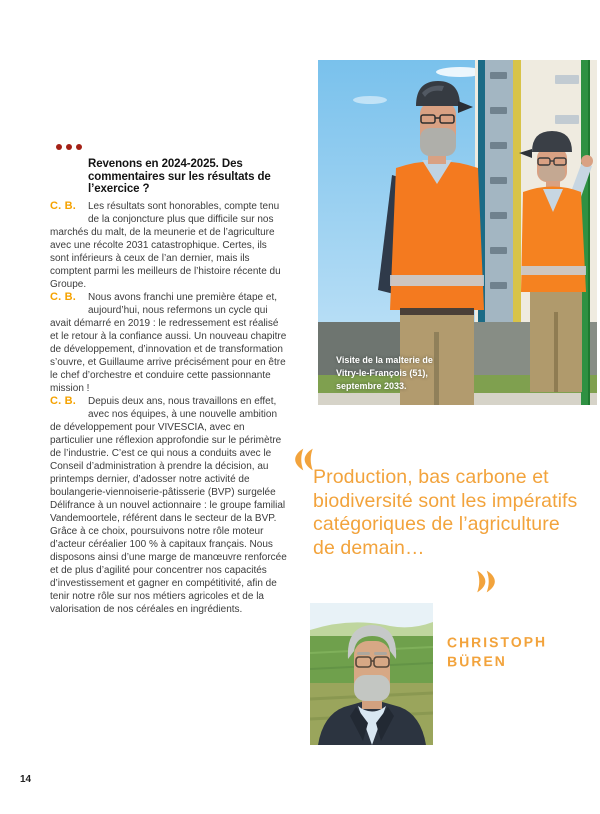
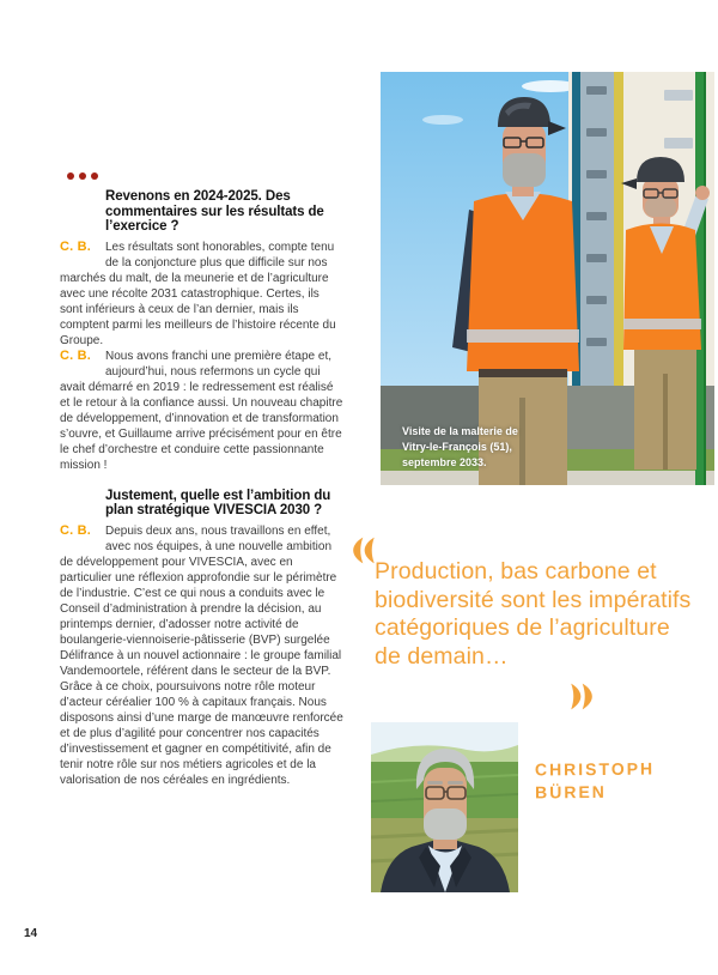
  Revenons en 2024-2025. Des commentaires sur les résultats de l’exercice ?
  C. B.
  Les résultats sont honorables, compte tenu de la conjoncture plus que difficile sur nos marchés du malt, de la meunerie et de l’agriculture avec une récolte 2031 catastrophique. Certes, ils sont inférieurs à ceux de l’an dernier, mais ils comptent parmi les meilleurs de l’histoire récente du Groupe.
  C. B.
  Nous avons franchi une première étape et, aujourd’hui, nous refermons un cycle qui avait démarré en 2019 : le redressement est réalisé et le retour à la confiance aussi. Un nouveau chapitre de développement, d’innovation et de transformation s’ouvre, et Guillaume arrive précisément pour en être le chef d’orchestre et conduire cette passionnante mission !
+ Justement, quelle est l’ambition du plan stratégique VIVESCIA 2030 ?
  C. B.
  Depuis deux ans, nous travaillons en effet, avec nos équipes, à une nouvelle ambition de développement pour VIVESCIA, avec en particulier une réflexion approfondie sur le périmètre de l’industrie. C’est ce qui nous a conduits avec le Conseil d’administration à prendre la décision, au printemps dernier, d’adosser notre activité de boulangerie-viennoiserie-pâtisserie (BVP) surgelée Délifrance à un nouvel actionnaire : le groupe familial Vandemoortele, référent dans le secteur de la BVP. Grâce à ce choix, poursuivons notre rôle moteur d’acteur céréalier 100 % à capitaux français. Nous disposons ainsi d’une marge de manœuvre renforcée et de plus d’agilité pour concentrer nos capacités d’investissement et gagner en compétitivité, afin de tenir notre rôle sur nos métiers agricoles et de la valorisation de nos céréales en ingrédients.
  Visite de la malterie de Vitry-le-François (51), septembre 2033.
  Production, bas carbone et biodiversité sont les impératifs catégoriques de l’agriculture de demain…
  CHRISTOPH
  BÜREN
  14
